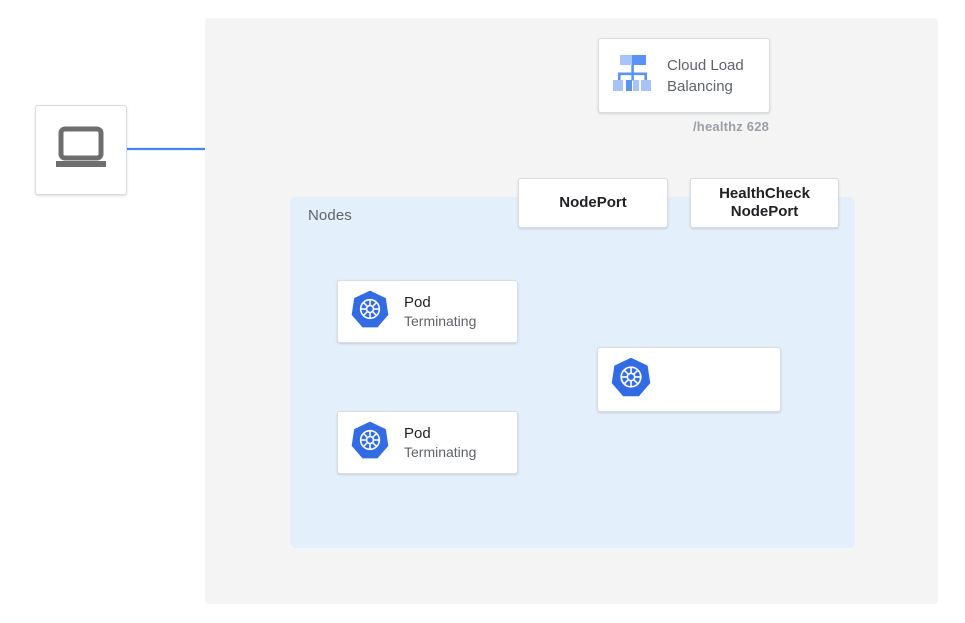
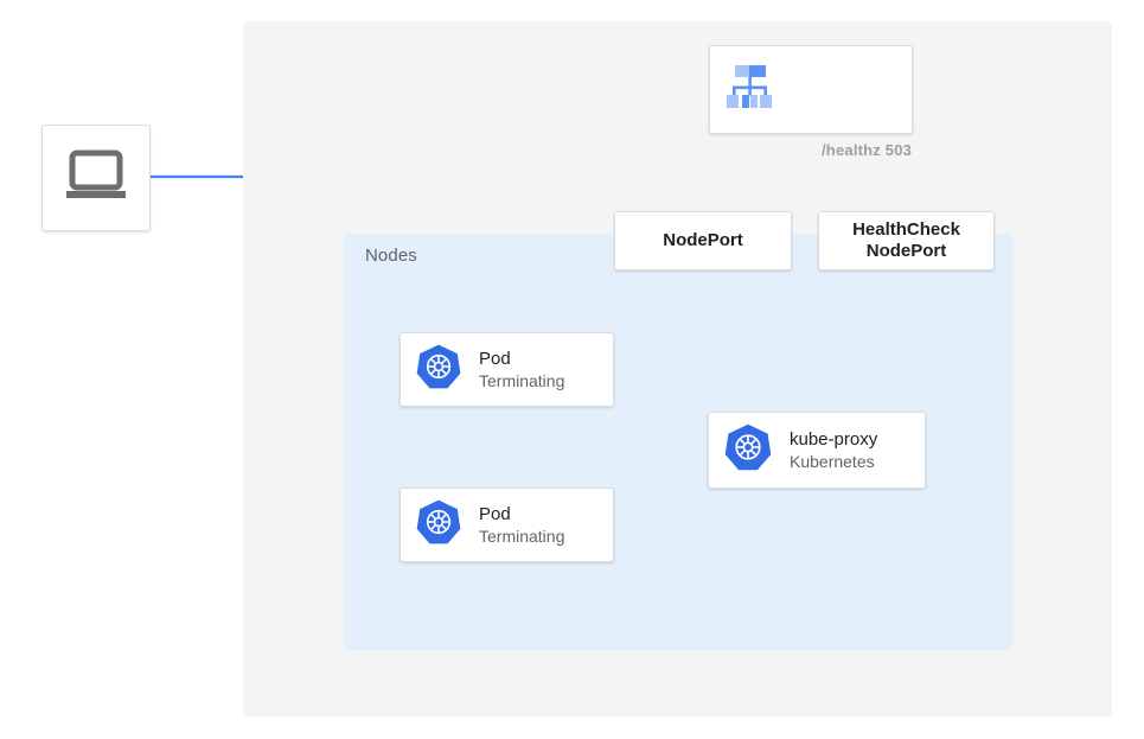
  Nodes
- Cloud Load
- Balancing
- /healthz 628
+ /healthz 503
  NodePort
  HealthCheck
  NodePort
  Pod
  Terminating
  Pod
  Terminating
+ kube-proxy
+ Kubernetes
